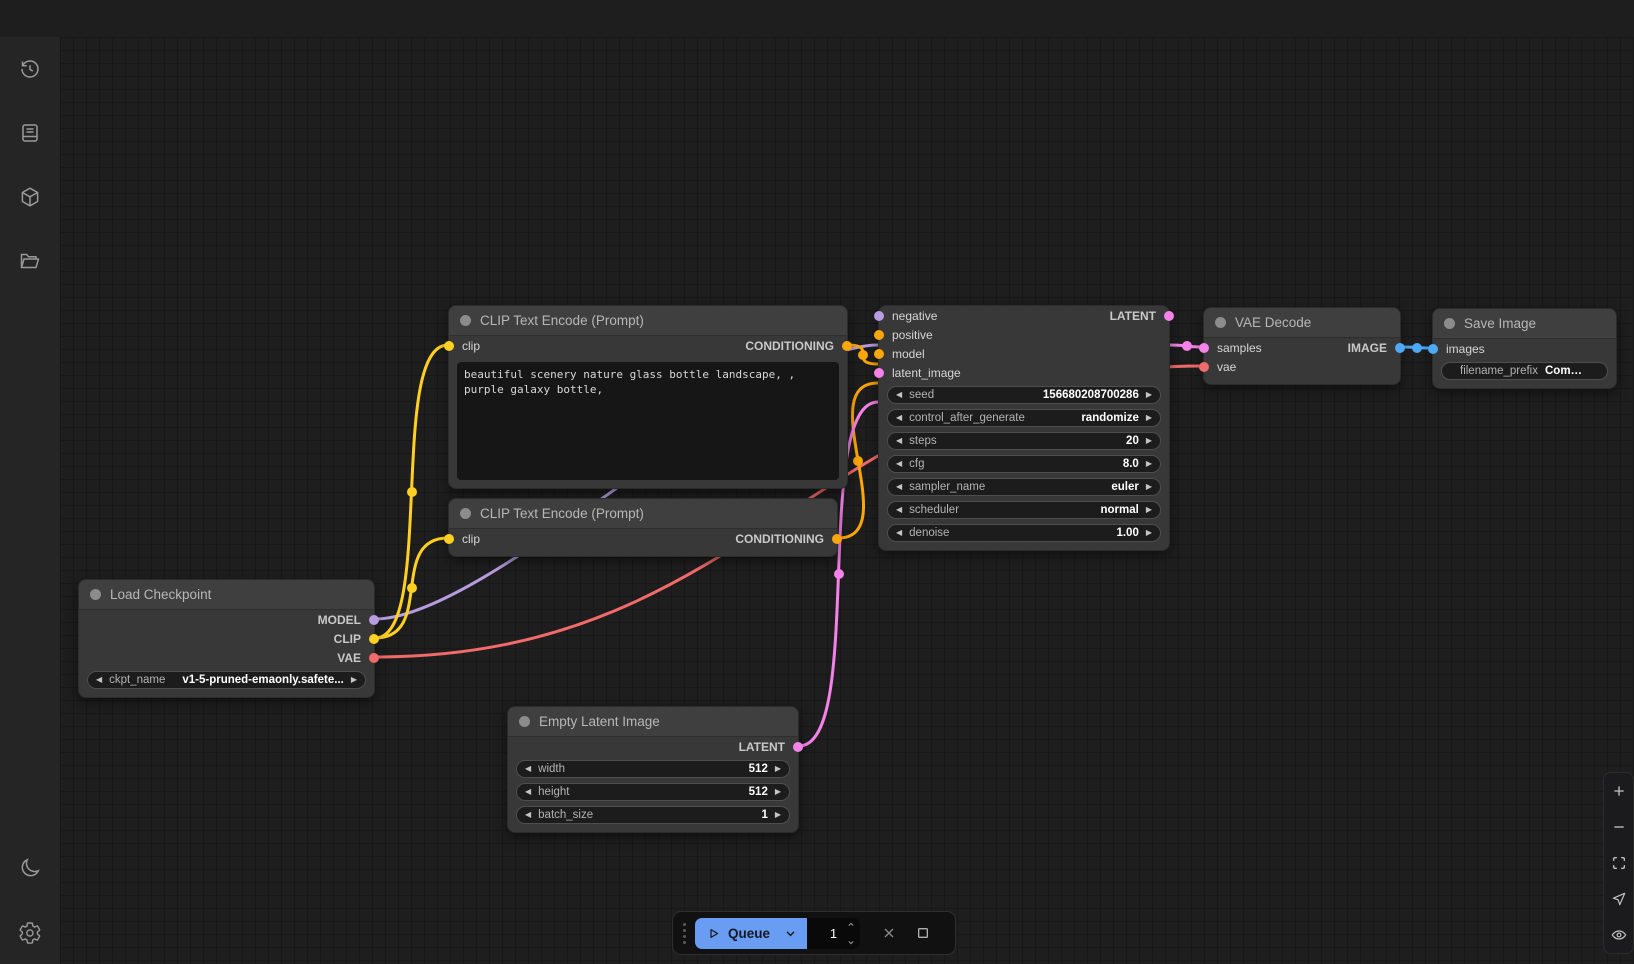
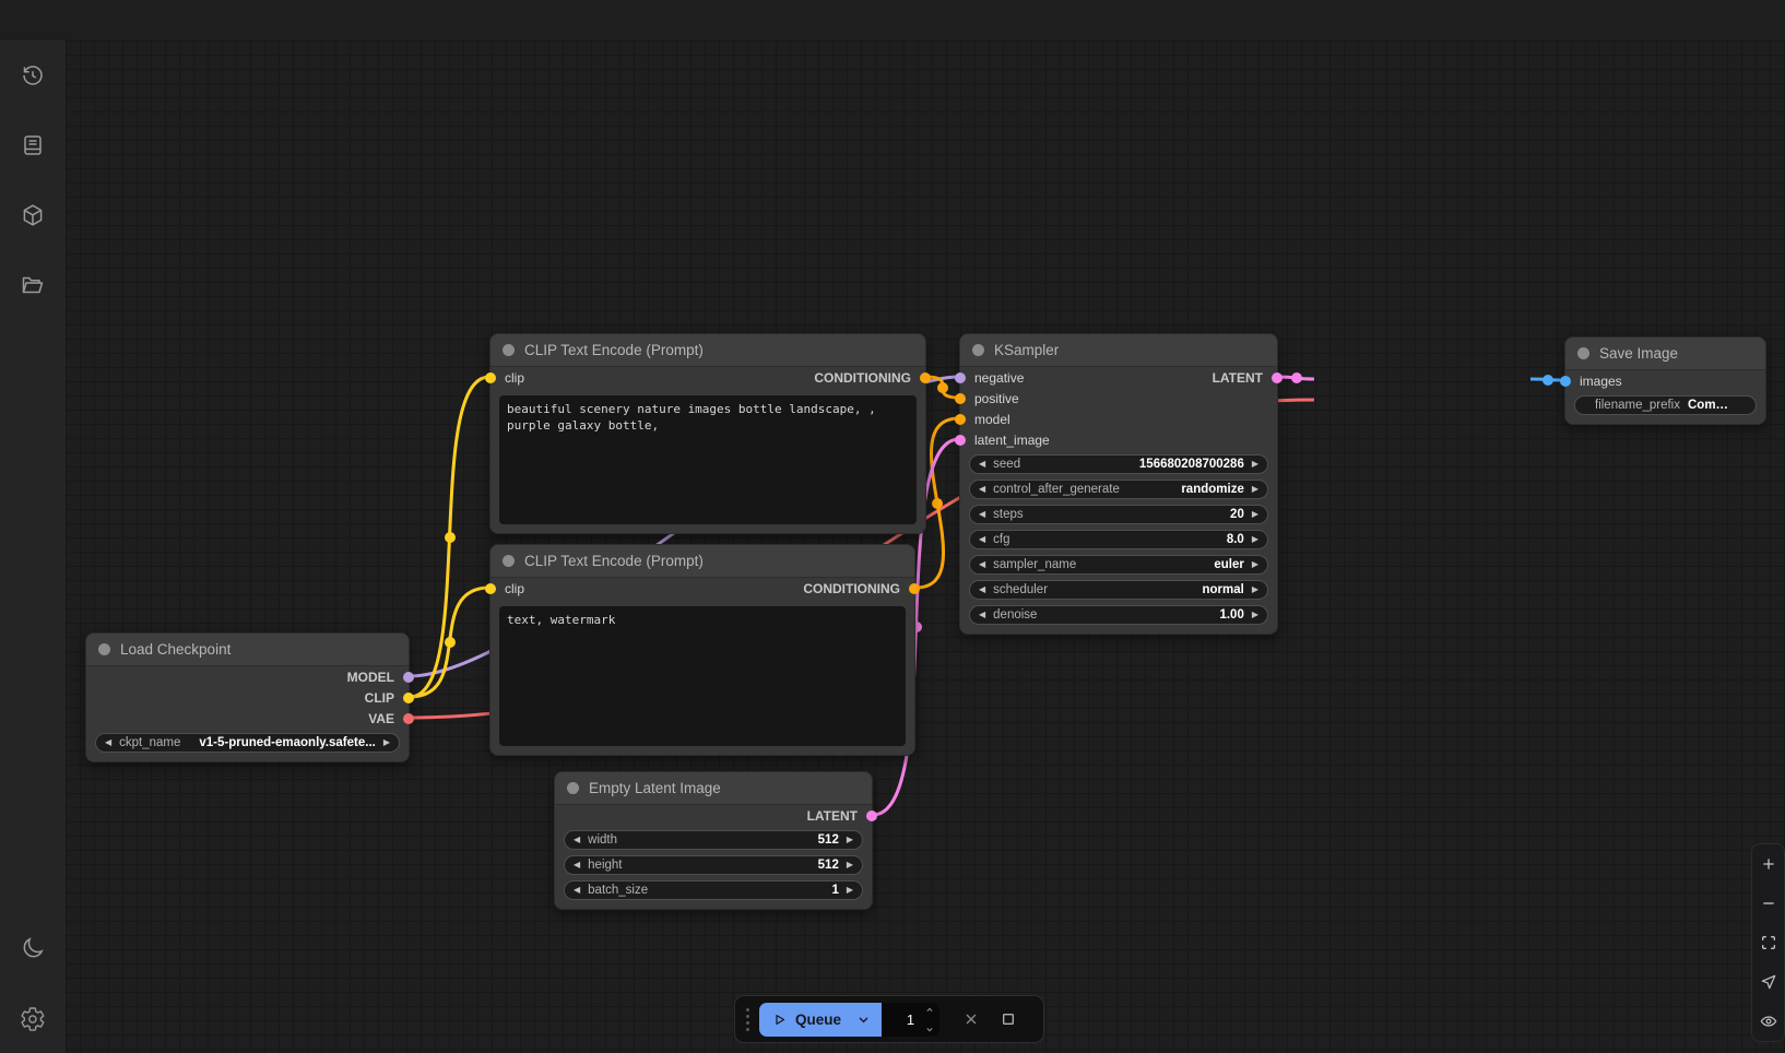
  Load Checkpoint
  MODEL
  CLIP
  VAE
  ◀
  ckpt_name
  v1-5-pruned-emaonly.safete...
  ▶
  CLIP Text Encode (Prompt)
  clip
  CONDITIONING
- beautiful scenery nature glass bottle landscape, , purple galaxy bottle,
+ beautiful scenery nature images bottle landscape, , purple galaxy bottle,
  CLIP Text Encode (Prompt)
  clip
  CONDITIONING
+ text, watermark
+ KSampler
  negative
  LATENT
  positive
  model
  latent_image
  ◀
  seed
  156680208700286
  ▶
  ◀
  control_after_generate
  randomize
  ▶
  ◀
  steps
  20
  ▶
  ◀
  cfg
  8.0
  ▶
  ◀
  sampler_name
  euler
  ▶
  ◀
  scheduler
  normal
  ▶
  ◀
  denoise
  1.00
  ▶
- VAE Decode
- samples
- IMAGE
- vae
  Save Image
  images
  filename_prefix
  ComfyU
  Empty Latent Image
  LATENT
  ◀
  width
  512
  ▶
  ◀
  height
  512
  ▶
  ◀
  batch_size
  1
  ▶
  Queue
  1
